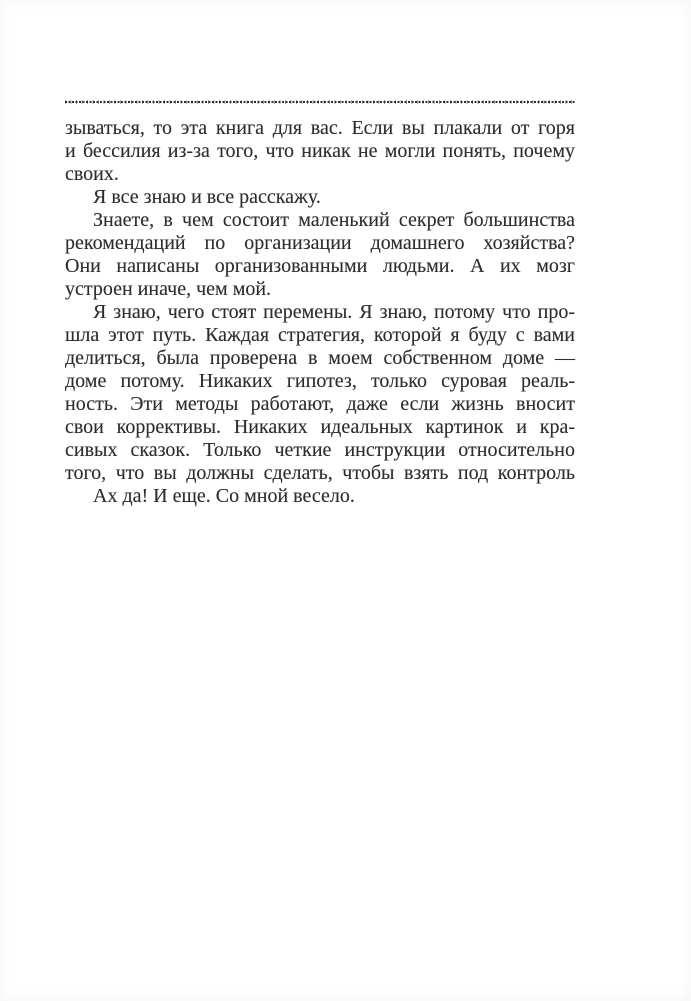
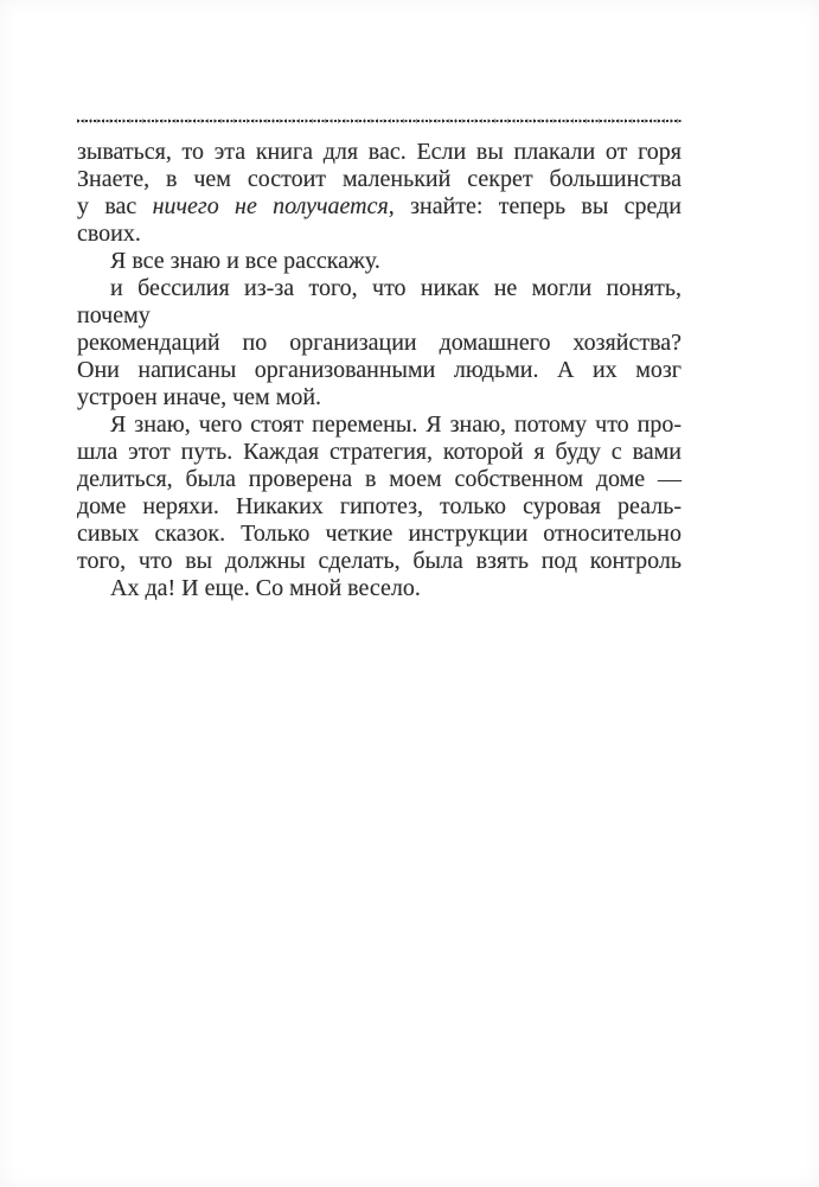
  зываться, то эта книга для вас. Если вы плакали от горя
- и бессилия из-за того, что никак не могли понять, почему
+ Знаете, в чем состоит маленький секрет большинства
+ у вас ничего не получается, знайте: теперь вы среди
  своих.
  Я все знаю и все расскажу.
- Знаете, в чем состоит маленький секрет большинства
+ и бессилия из-за того, что никак не могли понять, почему
  рекомендаций по организации домашнего хозяйства?
  Они написаны организованными людьми. А их мозг
  устроен иначе, чем мой.
  Я знаю, чего стоят перемены. Я знаю, потому что про-
  шла этот путь. Каждая стратегия, которой я буду с вами
  делиться, была проверена в моем собственном доме —
- доме потому. Никаких гипотез, только суровая реаль-
+ доме неряхи. Никаких гипотез, только суровая реаль-
- ность. Эти методы работают, даже если жизнь вносит
- свои коррективы. Никаких идеальных картинок и кра-
  сивых сказок. Только четкие инструкции относительно
- того, что вы должны сделать, чтобы взять под контроль
+ того, что вы должны сделать, была взять под контроль
  Ах да! И еще. Со мной весело.
